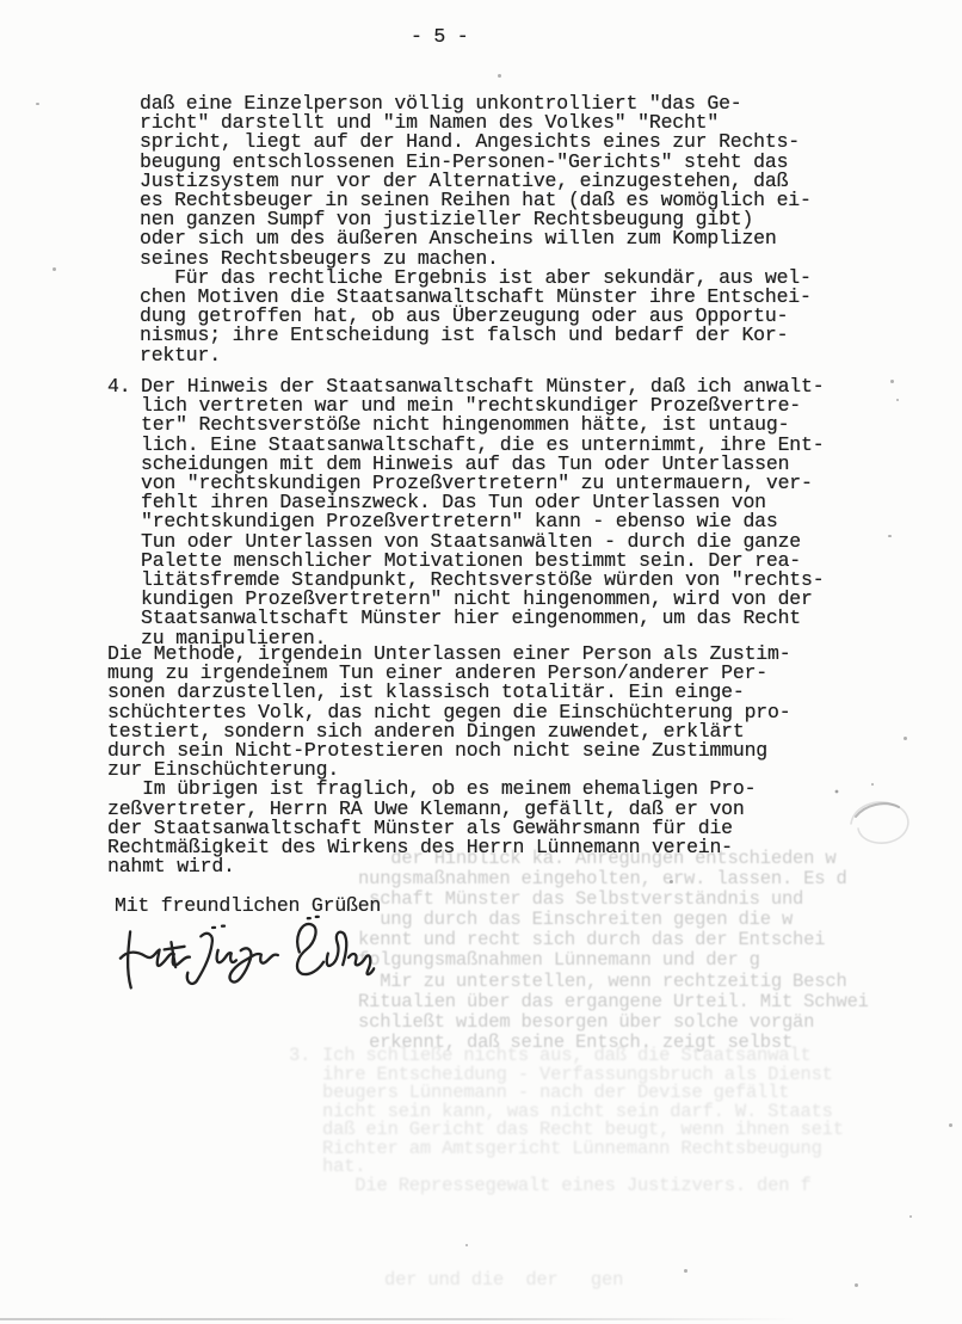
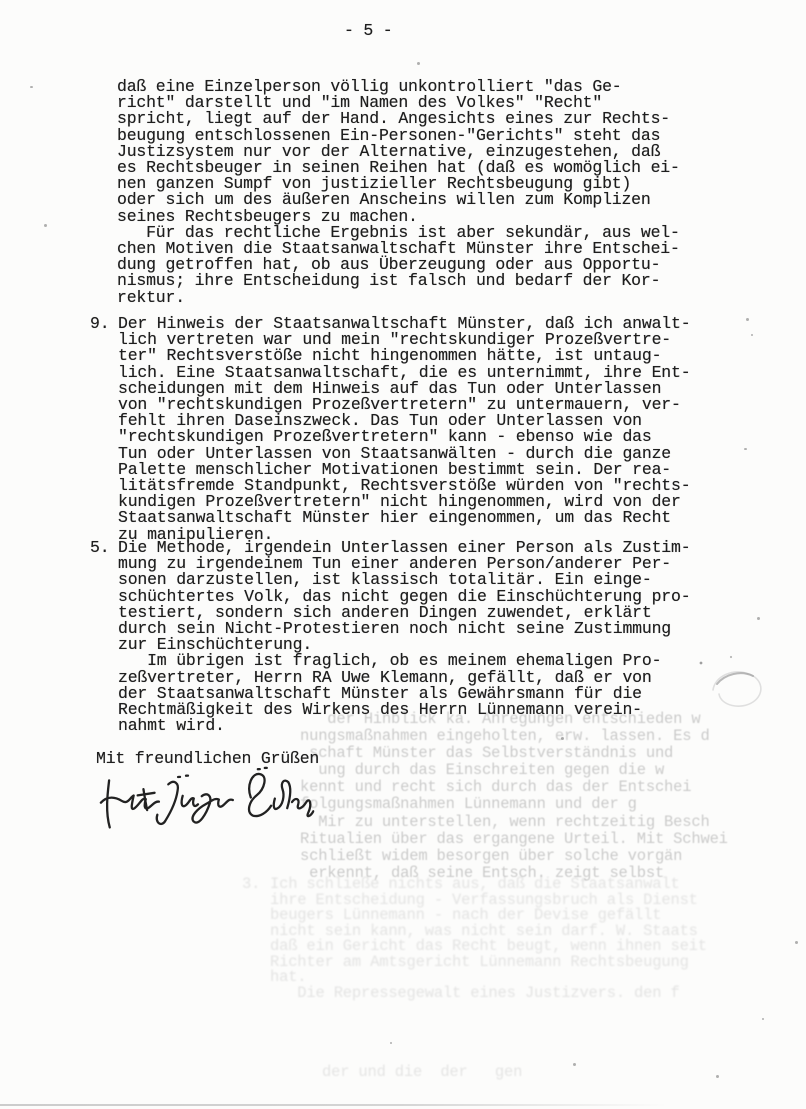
  - 5 -
  der Hinblick ka. Anregungen entschieden w
  nungsmaßnahmen eingeholten, erw. lassen. Es d
  schaft Münster das Selbstverständnis und
  ung durch das Einschreiten gegen die w
  kennt und recht sich durch das der Entschei
  olgungsmaßnahmen Lünnemann und der g
  Mir zu unterstellen, wenn rechtzeitig Besch
  Ritualien über das ergangene Urteil. Mit Schwei
  schließt widem besorgen über solche vorgän
  erkennt, daß seine Entsch. zeigt selbst
  Ich schließe nichts aus, daß die Staatsanwalt
  daß eine Einzelperson völlig unkontrolliert "das Ge-
  richt" darstellt und "im Namen des Volkes" "Recht"
  spricht, liegt auf der Hand. Angesichts eines zur Rechts-
  beugung entschlossenen Ein-Personen-"Gerichts" steht das
  Justizsystem nur vor der Alternative, einzugestehen, daß
  es Rechtsbeuger in seinen Reihen hat (daß es womöglich ei-
  nen ganzen Sumpf von justizieller Rechtsbeugung gibt)
  oder sich um des äußeren Anscheins willen zum Komplizen
  seines Rechtsbeugers zu machen.
  Für das rechtliche Ergebnis ist aber sekundär, aus wel-
  chen Motiven die Staatsanwaltschaft Münster ihre Entschei-
  dung getroffen hat, ob aus Überzeugung oder aus Opportu-
  nismus; ihre Entscheidung ist falsch und bedarf der Kor-
  rektur.
- 4.
+ 9.
  Der Hinweis der Staatsanwaltschaft Münster, daß ich anwalt-
  lich vertreten war und mein "rechtskundiger Prozeßvertre-
  ter" Rechtsverstöße nicht hingenommen hätte, ist untaug-
  lich. Eine Staatsanwaltschaft, die es unternimmt, ihre Ent-
  scheidungen mit dem Hinweis auf das Tun oder Unterlassen
  von "rechtskundigen Prozeßvertretern" zu untermauern, ver-
  fehlt ihren Daseinszweck. Das Tun oder Unterlassen von
  "rechtskundigen Prozeßvertretern" kann - ebenso wie das
  Tun oder Unterlassen von Staatsanwälten - durch die ganze
  Palette menschlicher Motivationen bestimmt sein. Der rea-
  litätsfremde Standpunkt, Rechtsverstöße würden von "rechts-
  kundigen Prozeßvertretern" nicht hingenommen, wird von der
  Staatsanwaltschaft Münster hier eingenommen, um das Recht
  zu manipulieren.
+ 5.
  Die Methode, irgendein Unterlassen einer Person als Zustim-
  mung zu irgendeinem Tun einer anderen Person/anderer Per-
  sonen darzustellen, ist klassisch totalitär. Ein einge-
  schüchtertes Volk, das nicht gegen die Einschüchterung pro-
  testiert, sondern sich anderen Dingen zuwendet, erklärt
  durch sein Nicht-Protestieren noch nicht seine Zustimmung
  zur Einschüchterung.
  Im übrigen ist fraglich, ob es meinem ehemaligen Pro-
  zeßvertreter, Herrn RA Uwe Klemann, gefällt, daß er von
  der Staatsanwaltschaft Münster als Gewährsmann für die
  Rechtmäßigkeit des Wirkens des Herrn Lünnemann verein-
  nahmt wird.
  Mit freundlichen Grüßen
